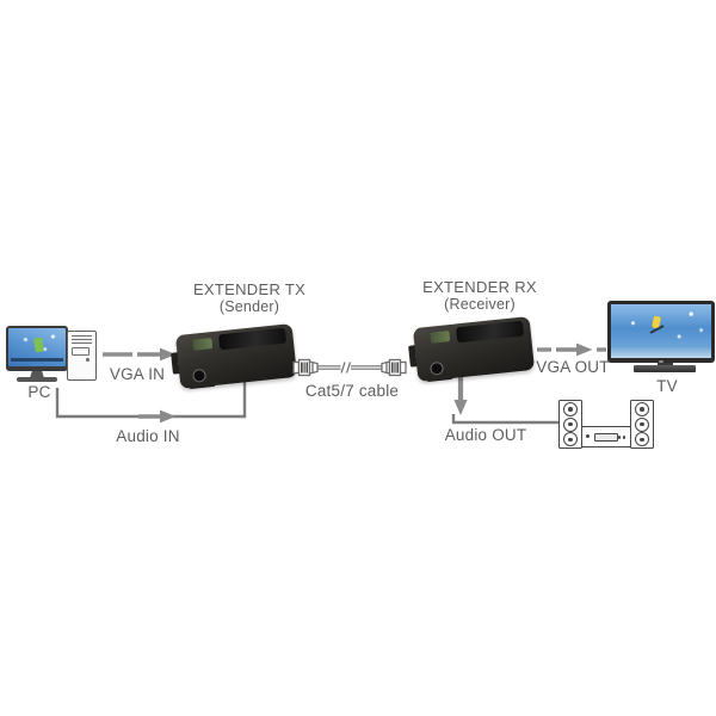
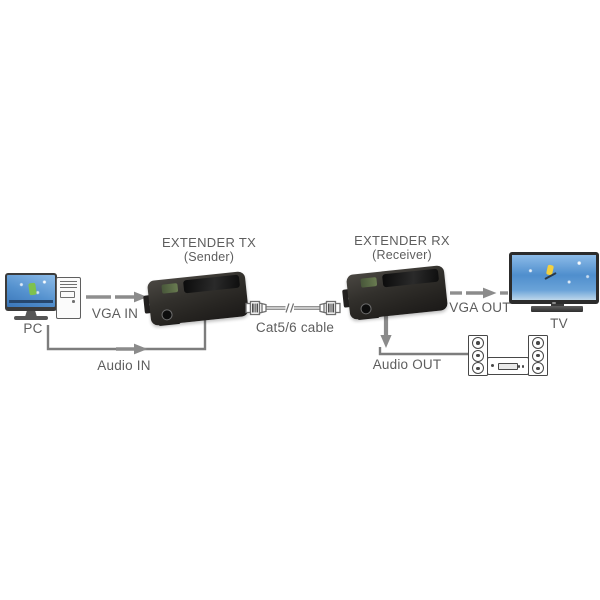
  PC
  VGA IN
  EXTENDER TX
  (Sender)
  Audio IN
- Cat5/7 cable
+ Cat5/6 cable
  EXTENDER RX
  (Receiver)
  VGA OUT
  TV
  Audio OUT
